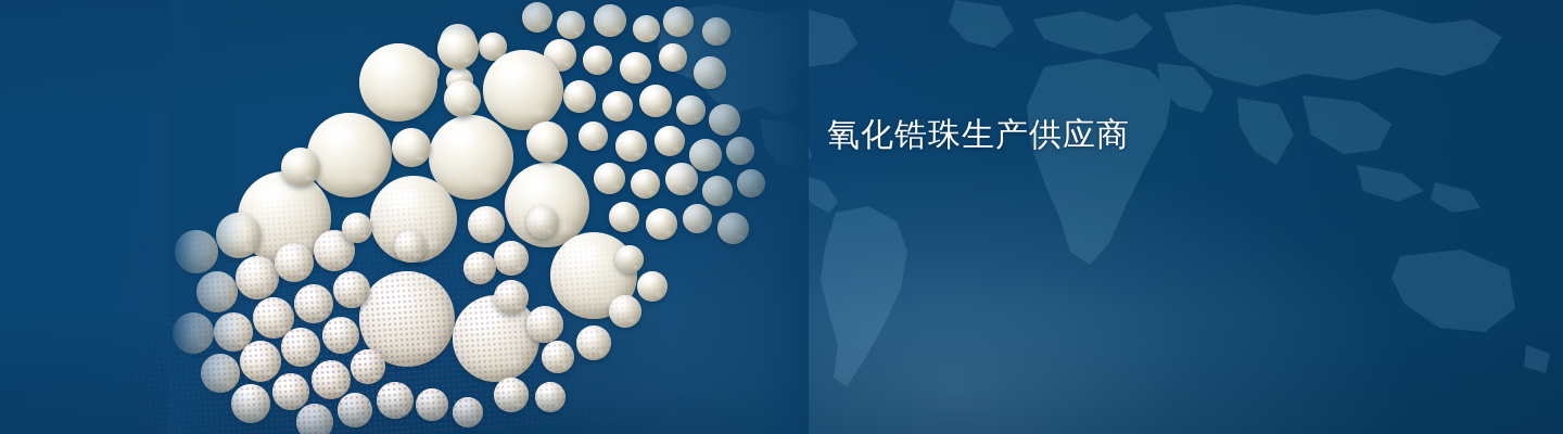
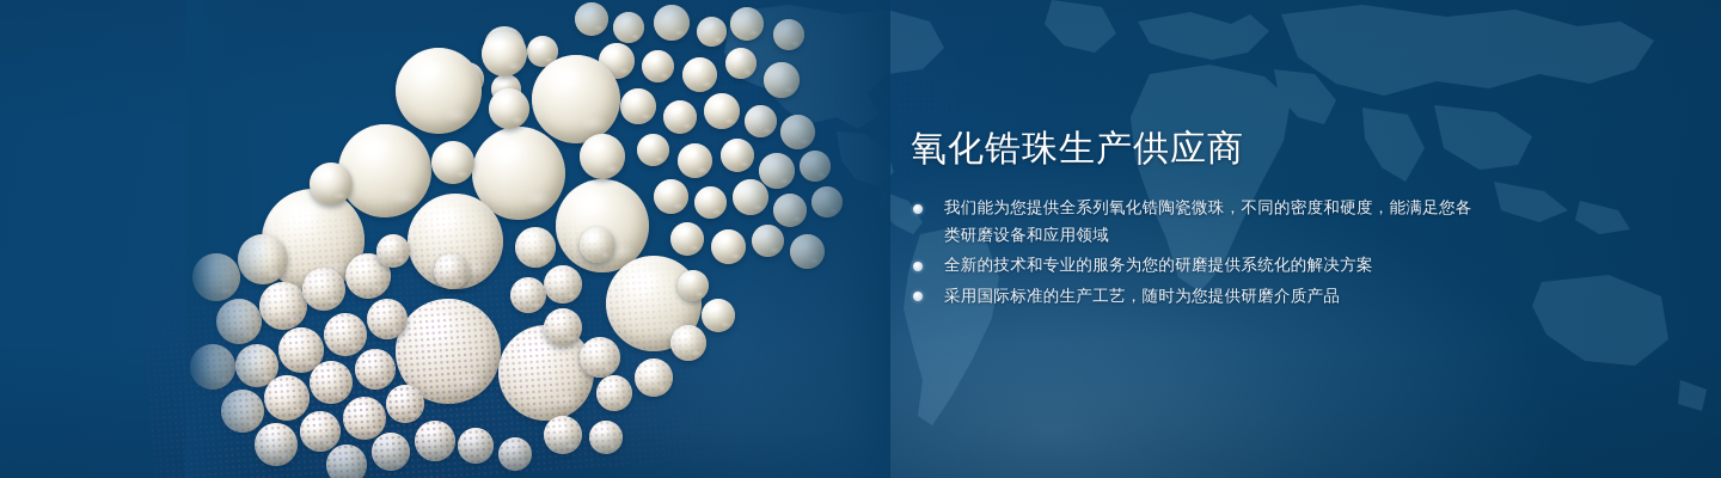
  氧化锆珠生产供应商
+ 我们能为您提供全系列氧化锆陶瓷微珠，不同的密度和硬度，能满足您各类研磨设备和应用领域
+ 全新的技术和专业的服务为您的研磨提供系统化的解决方案
+ 采用国际标准的生产工艺，随时为您提供研磨介质产品
